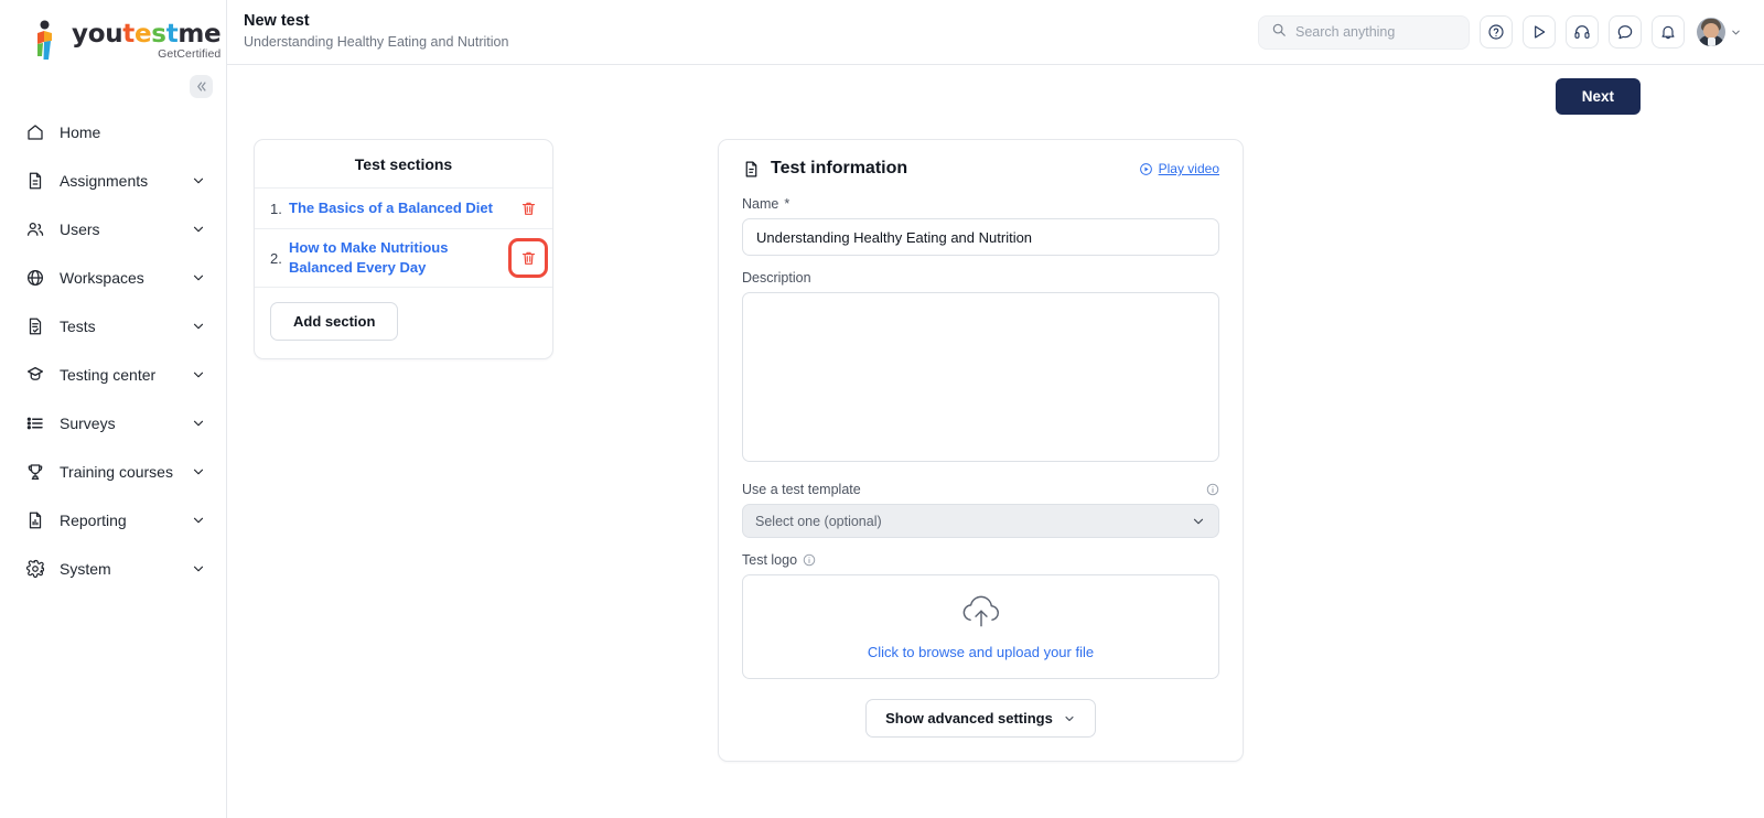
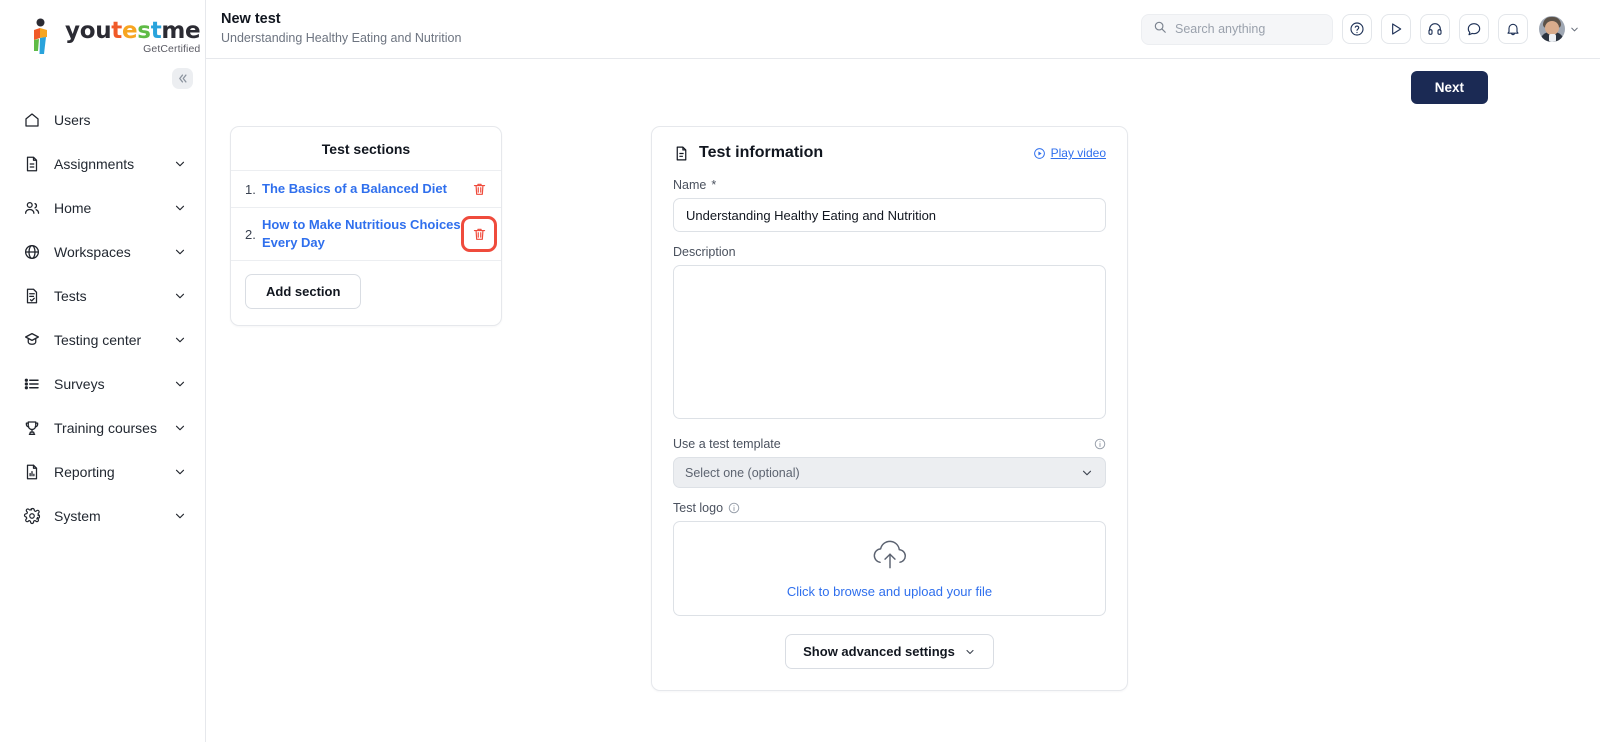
  youtestme
  GetCertified
- Home
+ Users
  Assignments
- Users
+ Home
  Workspaces
  Tests
  Testing center
  Surveys
  Training courses
  Reporting
  System
  New test
  Understanding Healthy Eating and Nutrition
  Search anything
  Next
  Test sections
  1.
  The Basics of a Balanced Diet
  2.
- How to Make Nutritious Balanced Every Day
+ How to Make Nutritious Choices Every Day
  Add section
  Test information
  Play video
  Name
  *
  Understanding Healthy Eating and Nutrition
  Description
  Use a test template
  Select one (optional)
  Test logo
  Click to browse and upload your file
  Show advanced settings
